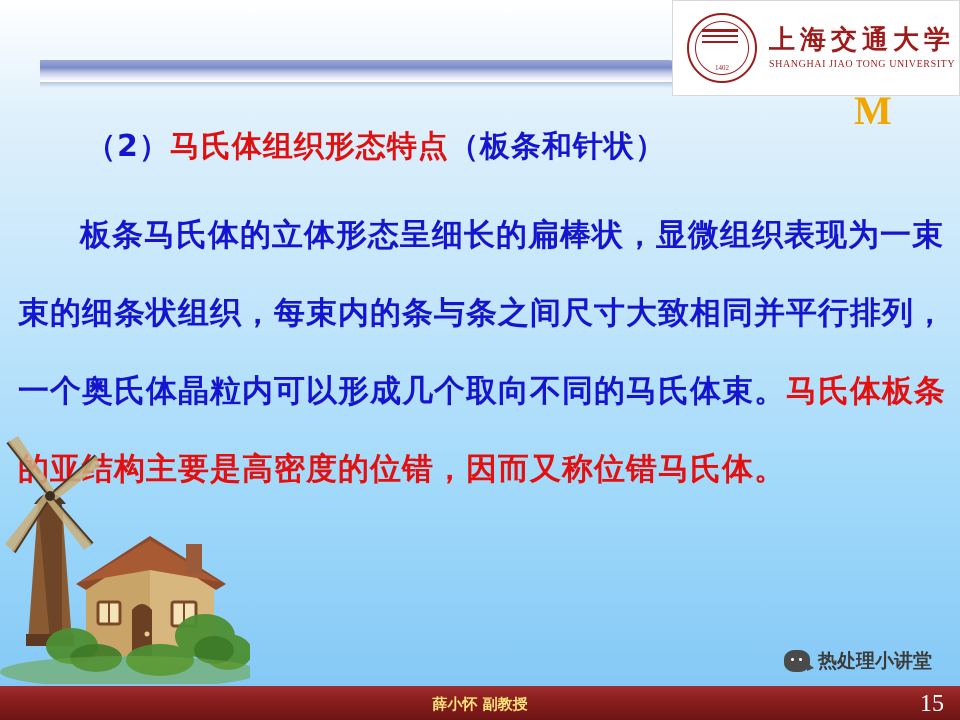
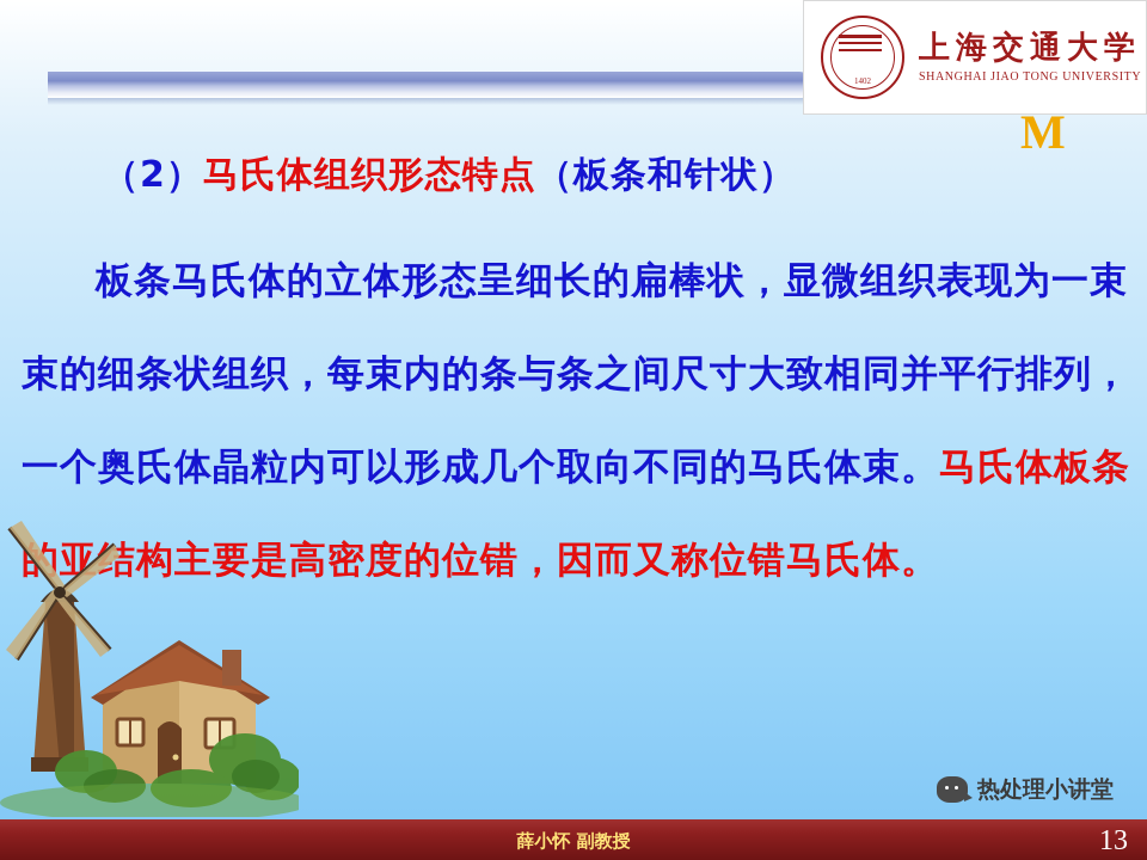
  M
  1402
  上海交通大学
  SHANGHAI JIAO TONG UNIVERSITY
  （2）马氏体组织形态特点（板条和针状）
  板条马氏体的立体形态呈细长的扁棒状，显微组织表现为一束束的细条状组织，每束内的条与条之间尺寸大致相同并平行排列，一个奥氏体晶粒内可以形成几个取向不同的马氏体束。马氏体板条的亚结构主要是高密度的位错，因而又称位错马氏体。
  热处理小讲堂
  薛小怀 副教授
- 15
+ 13
